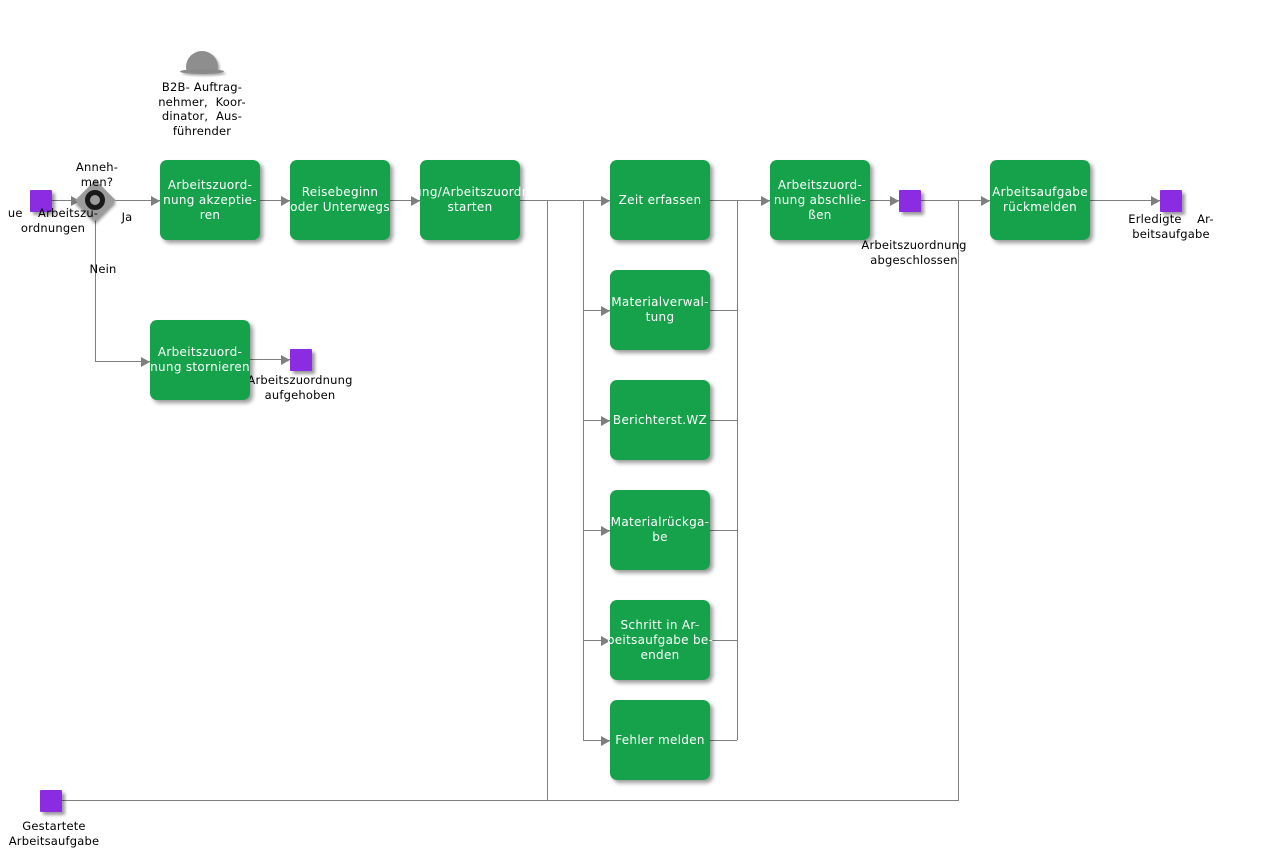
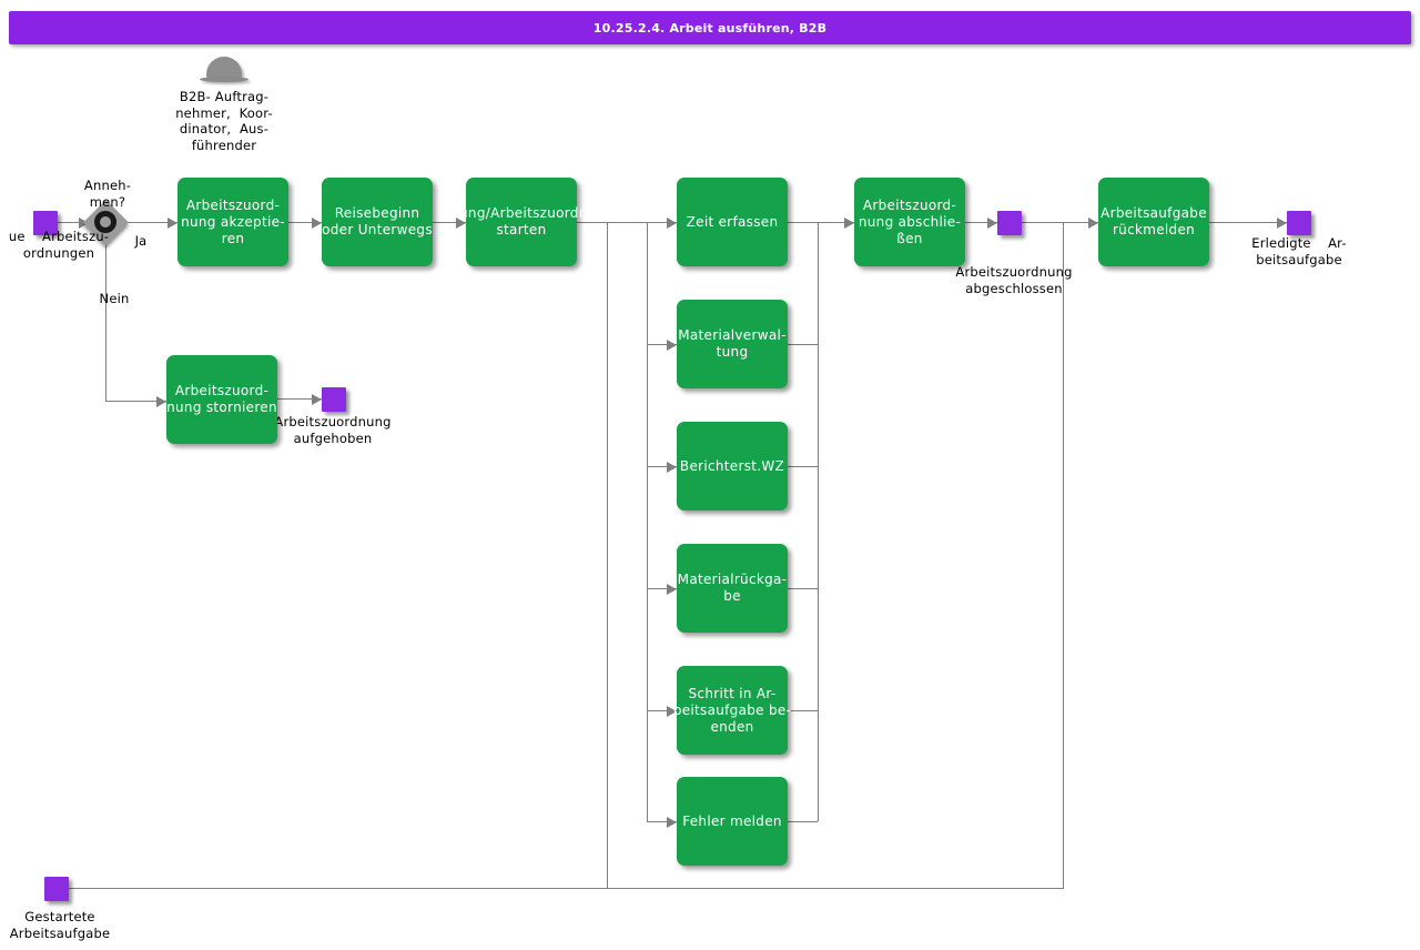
+ 10.25.2.4. Arbeit ausführen, B2B
  B2B- Auftrag-
  nehmer, Koor-
  dinator, Aus-
  führender
  Anneh-
  men?
  Ja
  Nein
  ue Arbeitszu-
  ordnungen
  Arbeitszuordnung
  aufgehoben
  Arbeitszuordnung
  abgeschlossen
  Erledigte Ar-
  beitsaufgabe
  Gestartete
  Arbeitsaufgabe
  Arbeitszuord-
  nung akzeptie-
  ren
  Reisebeginn
  oder Unterwegs
  lung/Arbeitszuordn
  starten
  Zeit erfassen
  Arbeitszuord-
  nung abschlie-
  ßen
  Arbeitsaufgabe
  rückmelden
  Arbeitszuord-
  nung stornieren
  Materialverwal-
  tung
  Berichterst.WZ
  Materialrückga-
  be
  Schritt in Ar-
  beitsaufgabe be-
  enden
  Fehler melden
